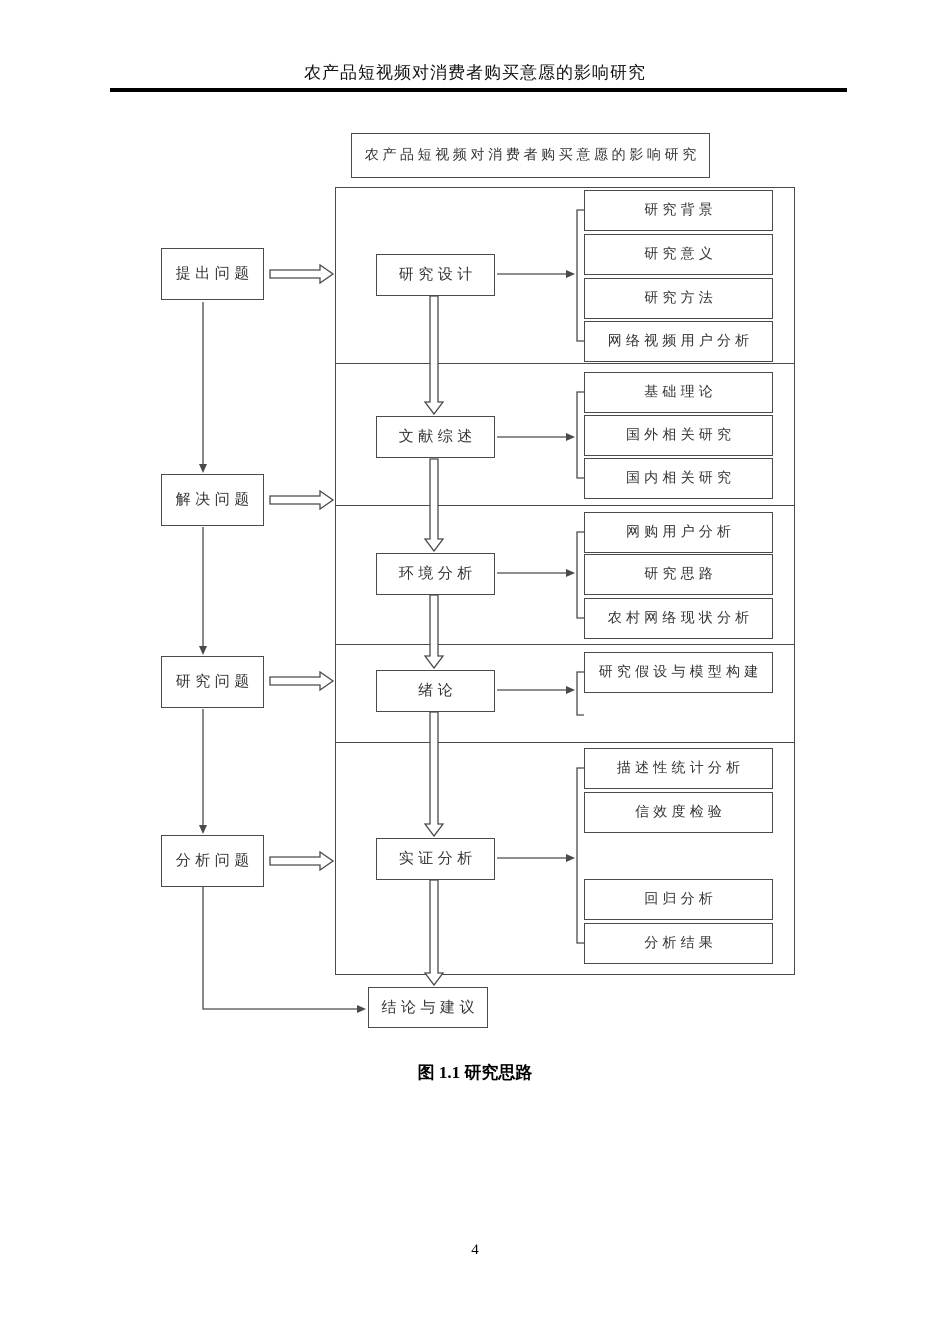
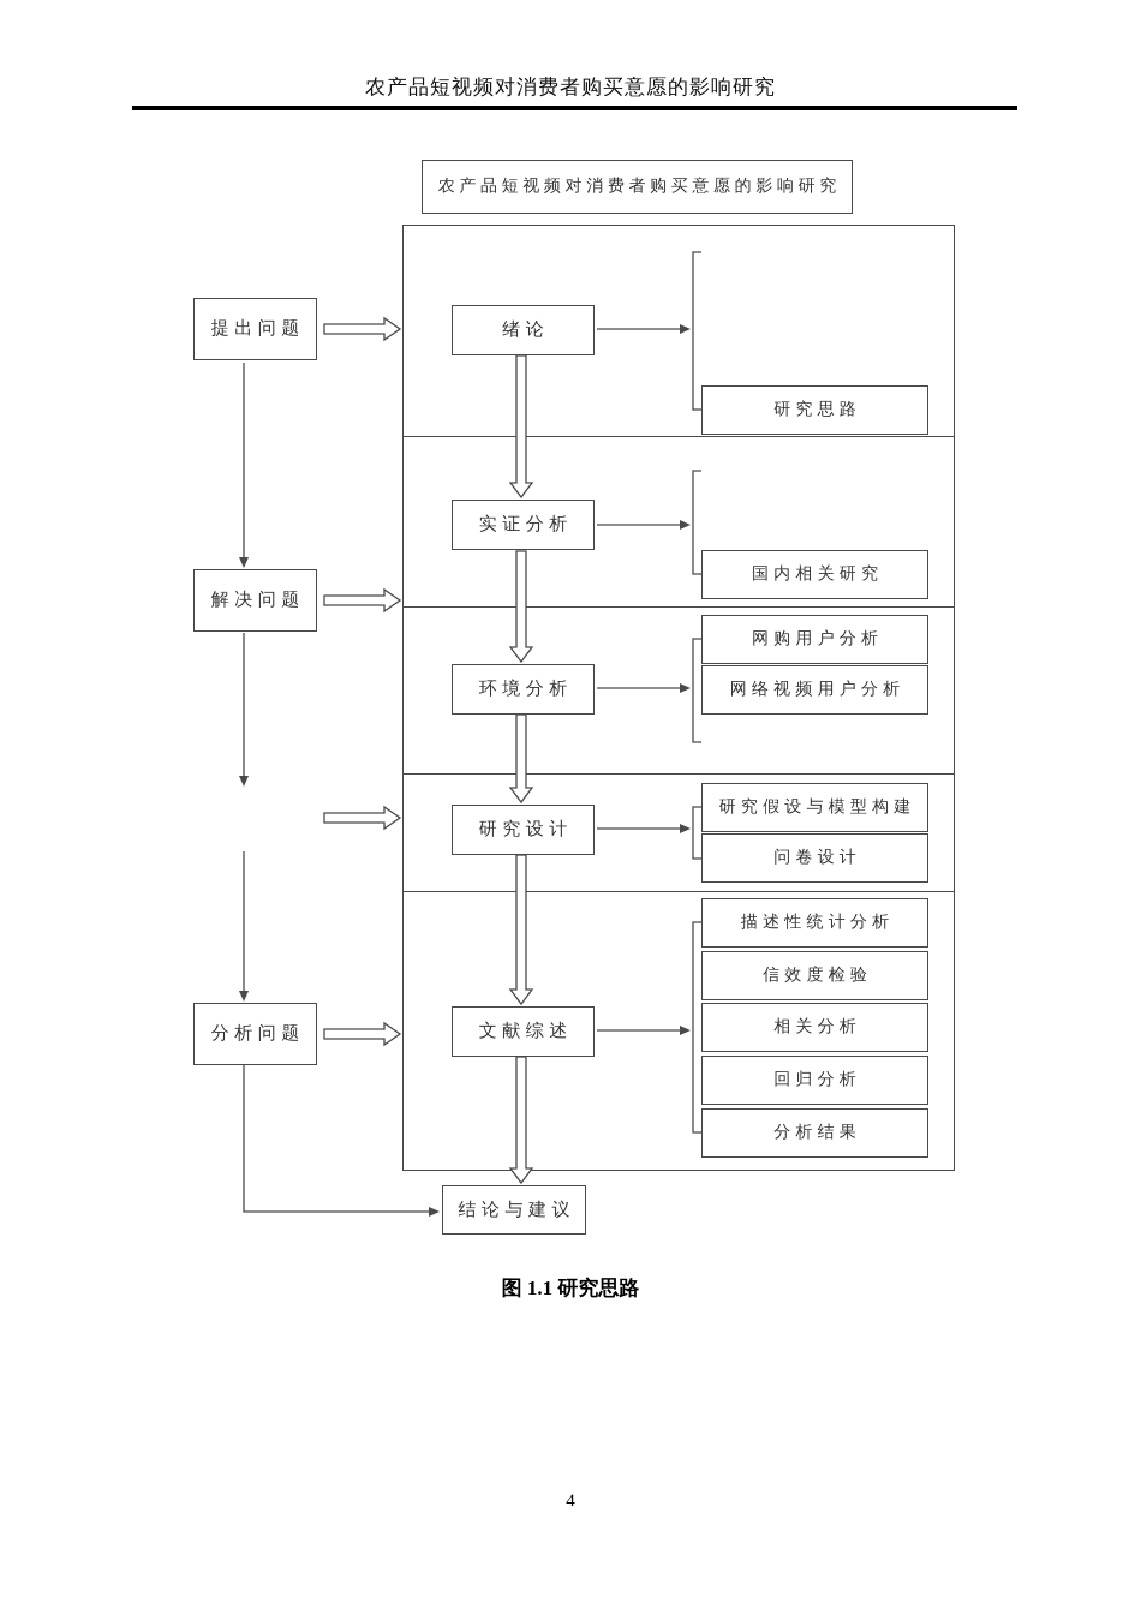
  农产品短视频对消费者购买意愿的影响研究
  农产品短视频对消费者购买意愿的影响研究
  提出问题
  解决问题
- 研究问题
  分析问题
- 研究设计
+ 绪论
- 文献综述
+ 实证分析
  环境分析
- 绪论
+ 研究设计
- 实证分析
+ 文献综述
- 研究背景
- 研究意义
- 研究方法
- 网络视频用户分析
+ 研究思路
- 基础理论
- 国外相关研究
  国内相关研究
  网购用户分析
- 研究思路
+ 网络视频用户分析
- 农村网络现状分析
  研究假设与模型构建
+ 问卷设计
  描述性统计分析
  信效度检验
+ 相关分析
  回归分析
  分析结果
  结论与建议
  图 1.1 研究思路
  4
